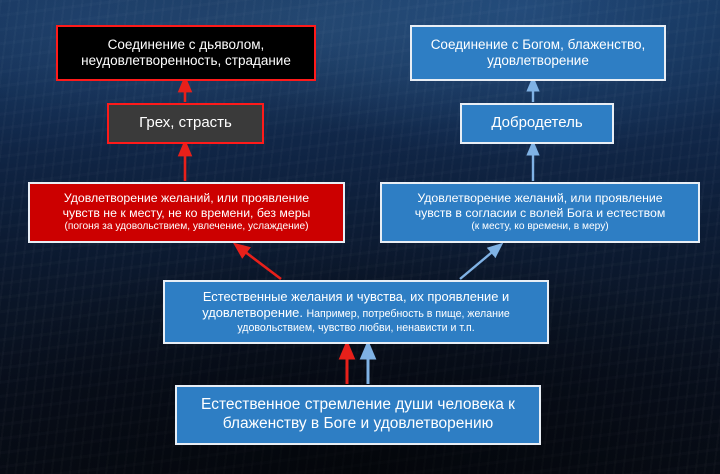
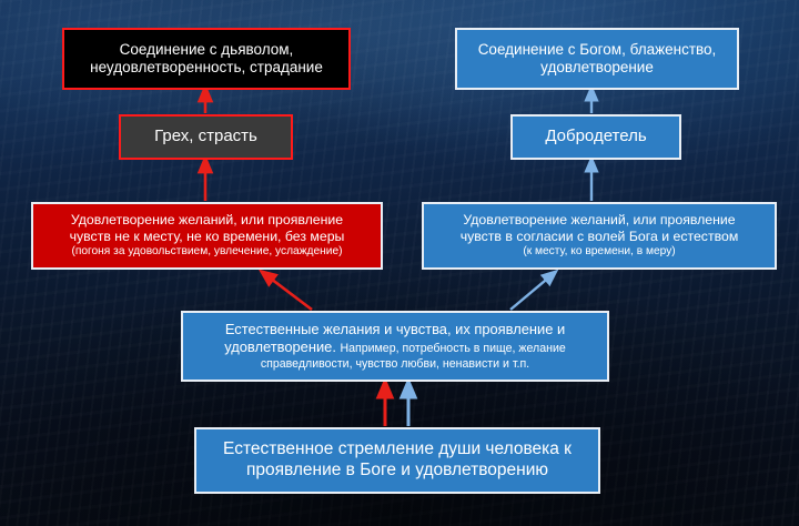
  Соединение с дьяволом,
  неудовлетворенность, страдание
  Грех, страсть
  Удовлетворение желаний, или проявление
  чувств не к месту, не ко времени, без меры
  (погоня за удовольствием, увлечение, услаждение)
  Соединение с Богом, блаженство,
  удовлетворение
  Добродетель
  Удовлетворение желаний, или проявление
  чувств в согласии с волей Бога и естеством
  (к месту, ко времени, в меру)
  Естественные желания и чувства, их проявление и
  удовлетворение. Например, потребность в пище, желание
- удовольствием, чувство любви, ненависти и т.п.
+ справедливости, чувство любви, ненависти и т.п.
  Естественное стремление души человека к
- блаженству в Боге и удовлетворению
+ проявление в Боге и удовлетворению
